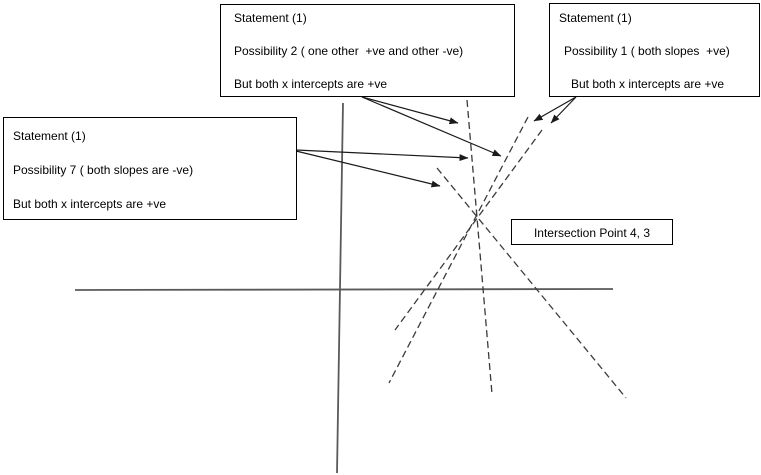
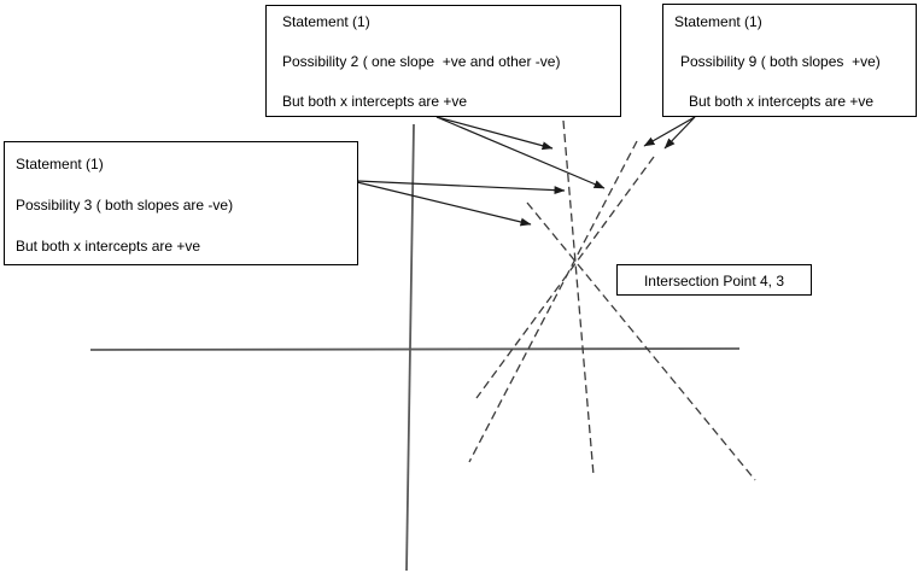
  Statement (1)
- Possibility 2 ( one other +ve and other -ve)
+ Possibility 2 ( one slope +ve and other -ve)
  But both x intercepts are +ve
  Statement (1)
- Possibility 1 ( both slopes +ve)
+ Possibility 9 ( both slopes +ve)
  But both x intercepts are +ve
  Statement (1)
- Possibility 7 ( both slopes are -ve)
+ Possibility 3 ( both slopes are -ve)
  But both x intercepts are +ve
  Intersection Point 4, 3
